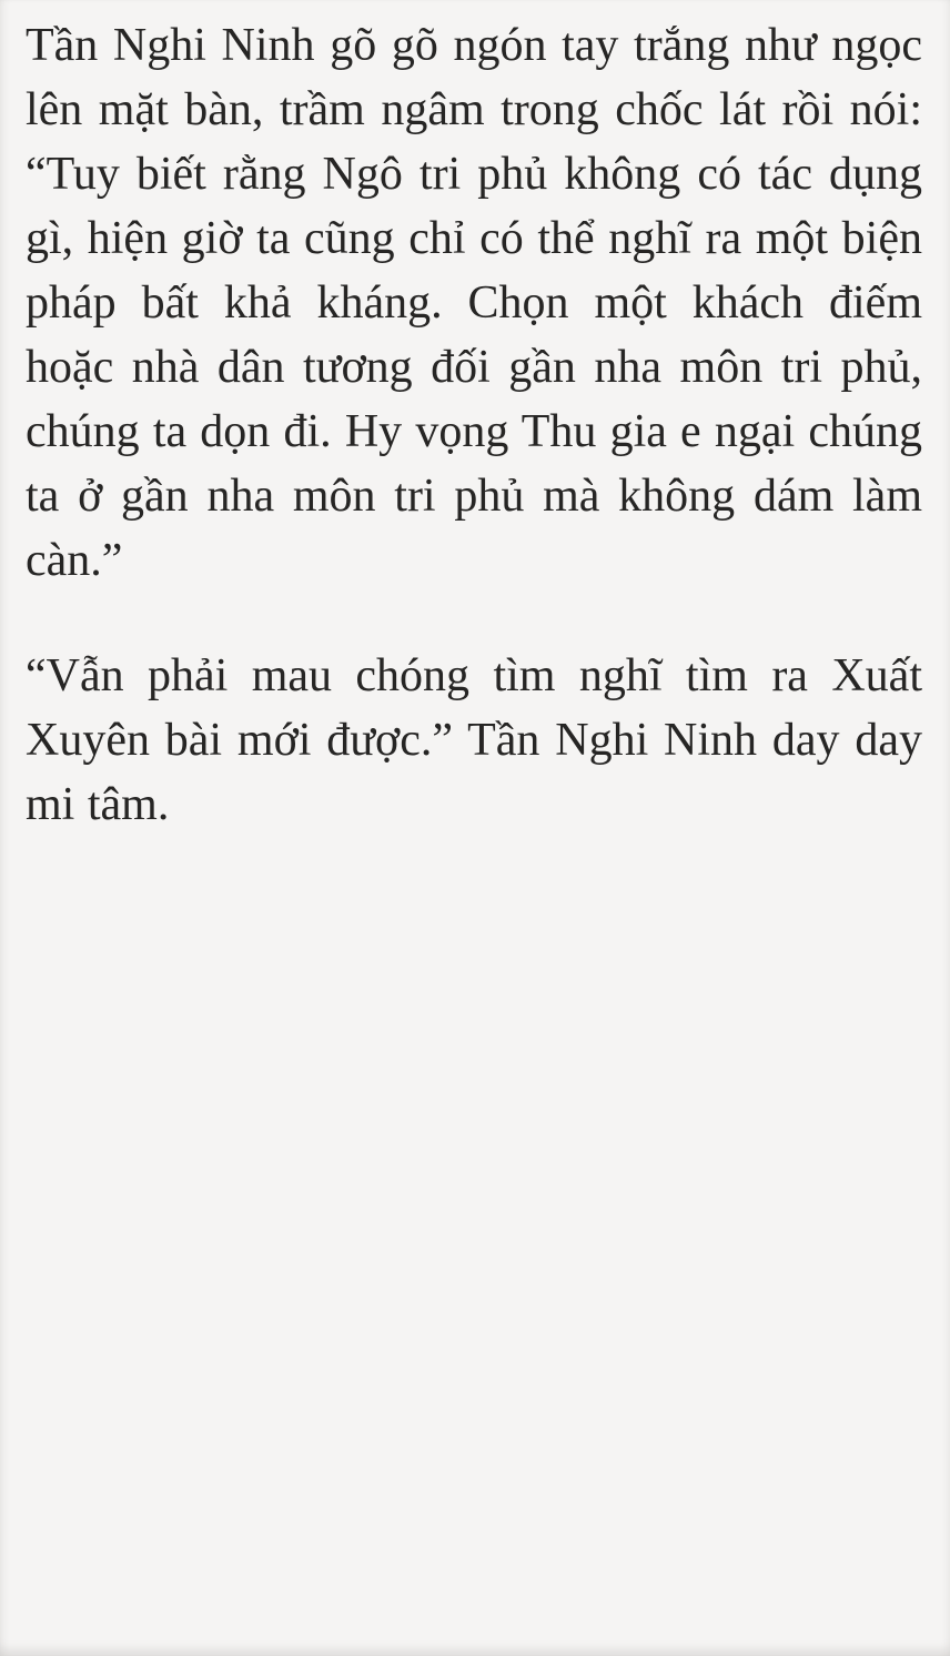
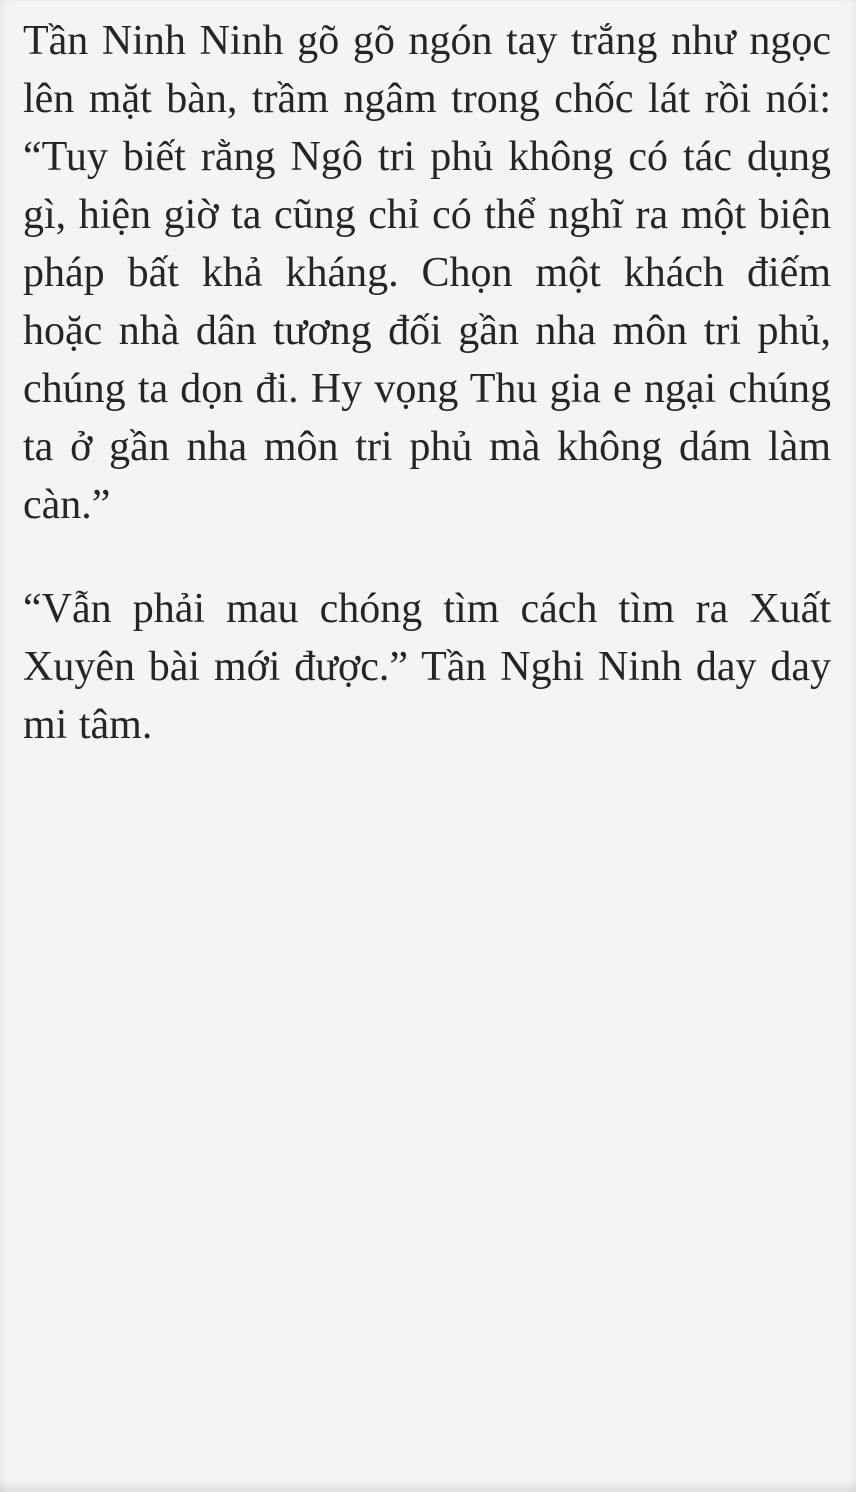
- Tần Nghi Ninh gõ gõ ngón tay trắng như ngọc lên mặt bàn, trầm ngâm trong chốc lát rồi nói: “Tuy biết rằng Ngô tri phủ không có tác dụng gì, hiện giờ ta cũng chỉ có thể nghĩ ra một biện pháp bất khả kháng. Chọn một khách điếm hoặc nhà dân tương đối gần nha môn tri phủ, chúng ta dọn đi. Hy vọng Thu gia e ngại chúng ta ở gần nha môn tri phủ mà không dám làm càn.”
+ Tần Ninh Ninh gõ gõ ngón tay trắng như ngọc lên mặt bàn, trầm ngâm trong chốc lát rồi nói: “Tuy biết rằng Ngô tri phủ không có tác dụng gì, hiện giờ ta cũng chỉ có thể nghĩ ra một biện pháp bất khả kháng. Chọn một khách điếm hoặc nhà dân tương đối gần nha môn tri phủ, chúng ta dọn đi. Hy vọng Thu gia e ngại chúng ta ở gần nha môn tri phủ mà không dám làm càn.”
- “Vẫn phải mau chóng tìm nghĩ tìm ra Xuất Xuyên bài mới được.” Tần Nghi Ninh day day mi tâm.
+ “Vẫn phải mau chóng tìm cách tìm ra Xuất Xuyên bài mới được.” Tần Nghi Ninh day day mi tâm.
